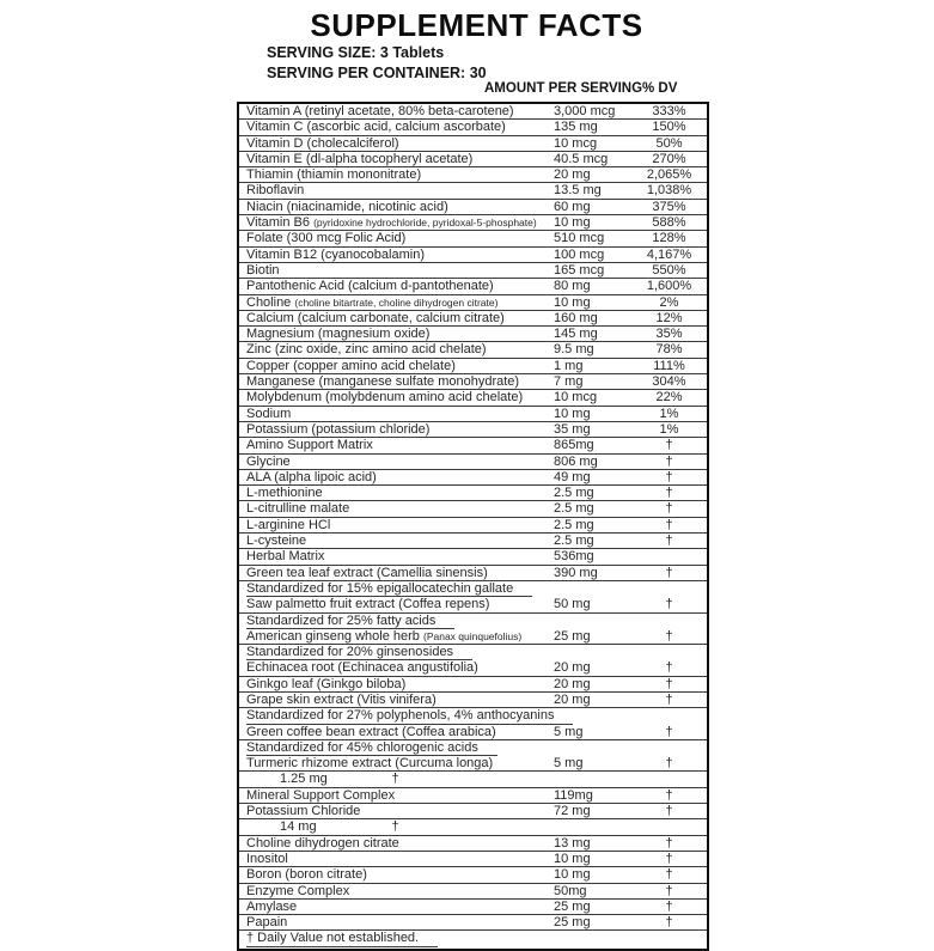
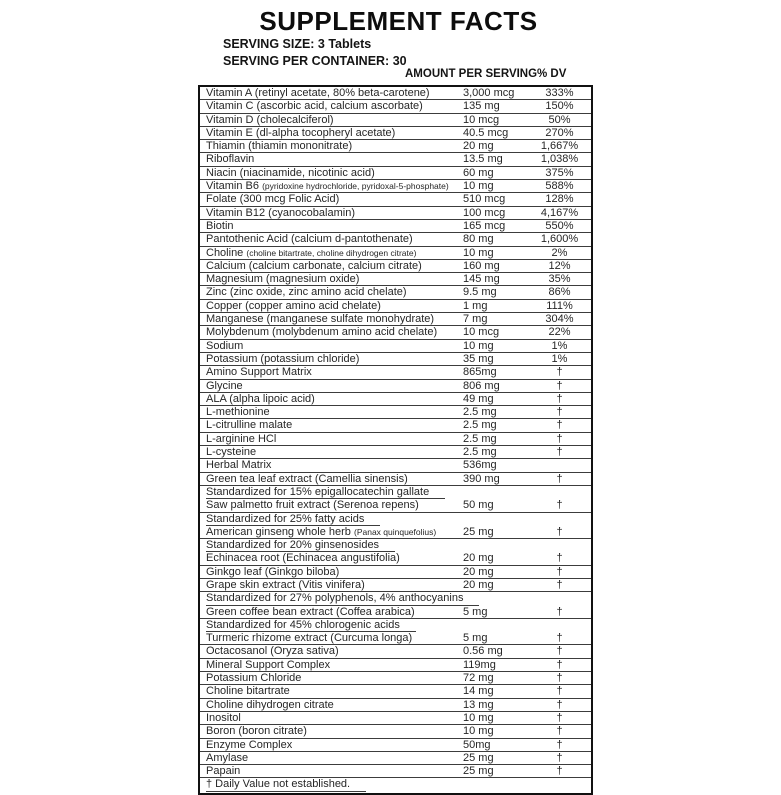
  SUPPLEMENT FACTS
  SERVING SIZE: 3 Tablets
  SERVING PER CONTAINER: 30
  AMOUNT PER SERVING
  % DV
  Vitamin A (retinyl acetate, 80% beta-carotene)
  3,000 mcg
  333%
  Vitamin C (ascorbic acid, calcium ascorbate)
  135 mg
  150%
  Vitamin D (cholecalciferol)
  10 mcg
  50%
  Vitamin E (dl-alpha tocopheryl acetate)
  40.5 mcg
  270%
  Thiamin (thiamin mononitrate)
  20 mg
- 2,065%
+ 1,667%
  Riboflavin
  13.5 mg
  1,038%
  Niacin (niacinamide, nicotinic acid)
  60 mg
  375%
  Vitamin B6 (pyridoxine hydrochloride, pyridoxal-5-phosphate)
  10 mg
  588%
  Folate (300 mcg Folic Acid)
  510 mcg
  128%
  Vitamin B12 (cyanocobalamin)
  100 mcg
  4,167%
  Biotin
  165 mcg
  550%
  Pantothenic Acid (calcium d-pantothenate)
  80 mg
  1,600%
  Choline (choline bitartrate, choline dihydrogen citrate)
  10 mg
  2%
  Calcium (calcium carbonate, calcium citrate)
  160 mg
  12%
  Magnesium (magnesium oxide)
  145 mg
  35%
  Zinc (zinc oxide, zinc amino acid chelate)
  9.5 mg
- 78%
+ 86%
  Copper (copper amino acid chelate)
  1 mg
  111%
  Manganese (manganese sulfate monohydrate)
  7 mg
  304%
  Molybdenum (molybdenum amino acid chelate
  10 mcg
  22%
  Sodium
  10 mg
  1%
  Potassium (potassium chloride)
  35 mg
  1%
  Amino Support Matrix
  865mg
  †
  Glycine
  806 mg
  †
  ALA (alpha lipoic acid)
  49 mg
  †
  L-methionine
  2.5 mg
  †
  L-citrulline malate
  2.5 mg
  †
  L-arginine HCl
  2.5 mg
  †
  L-cysteine
  2.5 mg
  †
  Herbal Matrix
  536mg
  Green tea leaf extract (Camellia sinensis)
  390 mg
  †
  Standardized for 15% epigallocatechin gallate
- Saw palmetto fruit extract (Coffea repens)
+ Saw palmetto fruit extract (Serenoa repens)
  50 mg
  †
  Standardized for 25% fatty acids
  American ginseng whole herb (Panax quinquefolius)
  25 mg
  †
  Standardized for 20% ginsenosides
  Echinacea root (Echinacea angustifolia)
  20 mg
  †
  Ginkgo leaf (Ginkgo biloba)
  20 mg
  †
  Grape skin extract (Vitis vinifera)
  20 mg
  †
  Standardized for 27% polyphenols, 4% anthocyanins
  Green coffee bean extract (Coffea arabica)
  5 mg
  †
  Standardized for 45% chlorogenic acids
  Turmeric rhizome extract (Curcuma longa)
  5 mg
  †
+ Octacosanol (Oryza sativa)
- 1.25 mg
+ 0.56 mg
  †
  Mineral Support Complex
  119mg
  †
  Potassium Chloride
  72 mg
  †
+ Choline bitartrate
  14 mg
  †
  Choline dihydrogen citrate
  13 mg
  †
  Inositol
  10 mg
  †
  Boron (boron citrate)
  10 mg
  †
  Enzyme Complex
  50mg
  †
  Amylase
  25 mg
  †
  Papain
  25 mg
  †
  † Daily Value not established.
